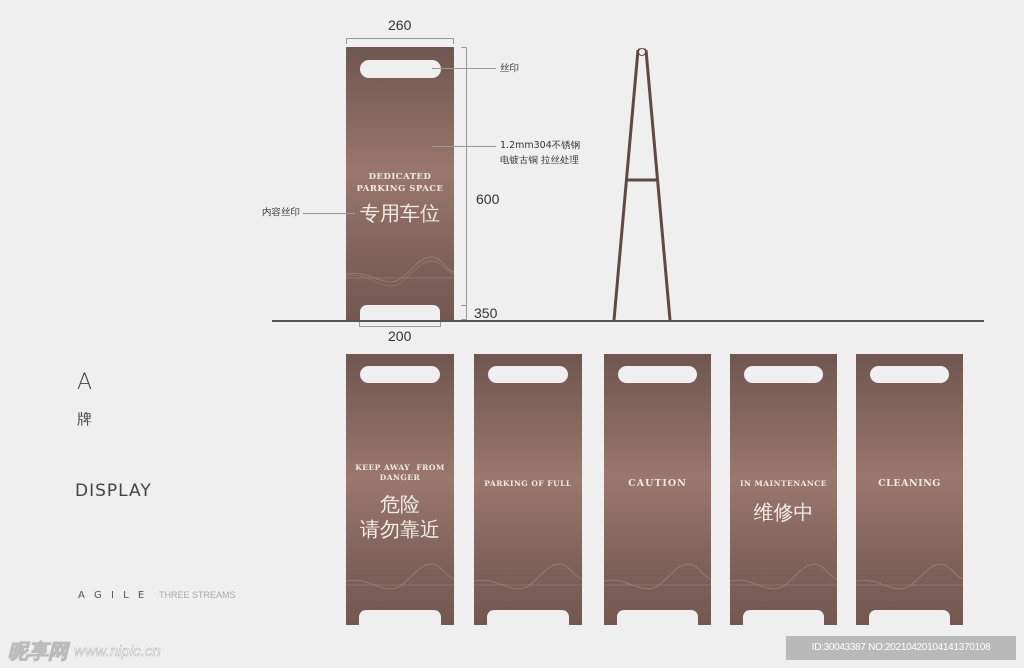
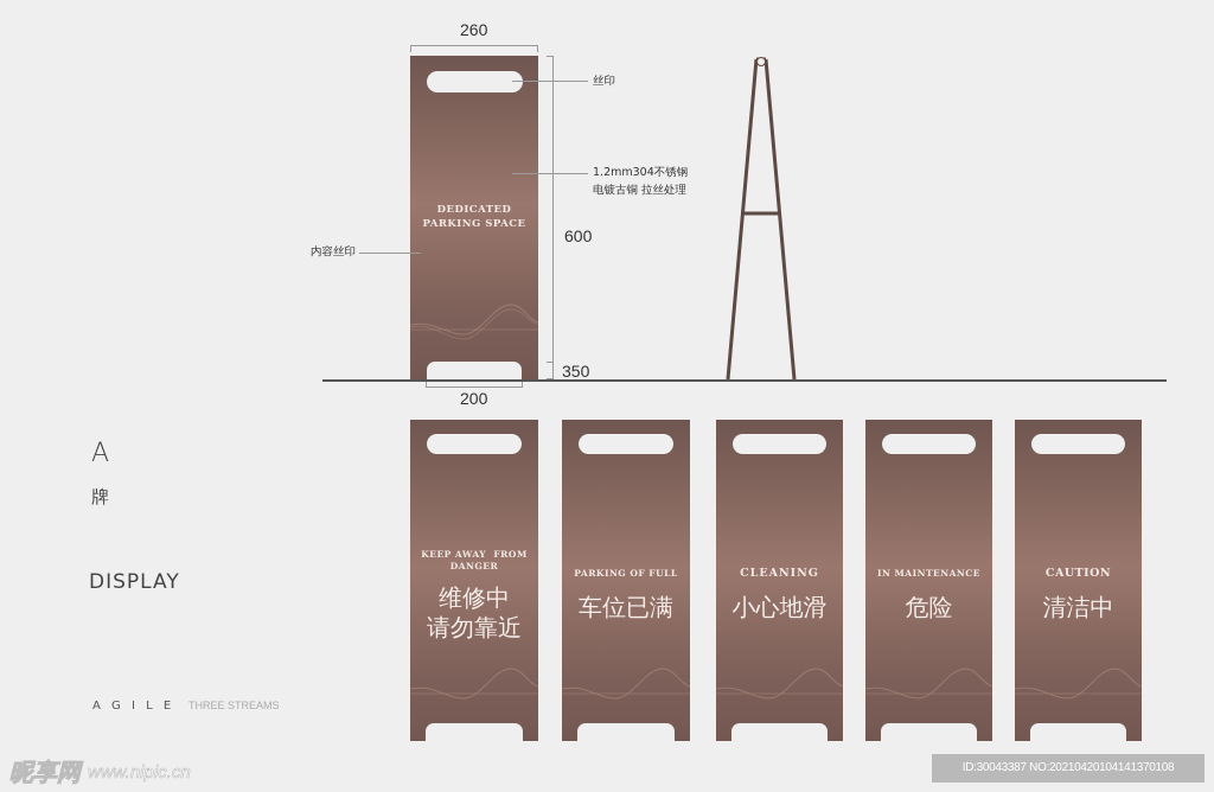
  A
  牌
  DISPLAY
  A G I L E
  THREE STREAMS
  260
  600
  350
  DEDICATED
  PARKING SPACE
- 专用车位
  200
  丝印
  1.2mm304不锈钢
  电镀古铜 拉丝处理
  内容丝印
  KEEP AWAY FROM
  DANGER
- 危险
+ 维修中
  请勿靠近
  PARKING OF FULL
+ 车位已满
- CAUTION
+ CLEANING
+ 小心地滑
  IN MAINTENANCE
- 维修中
+ 危险
- CLEANING
+ CAUTION
+ 清洁中
  昵享网
  www.nipic.cn
  ID:30043387 NO:20210420104141370108
